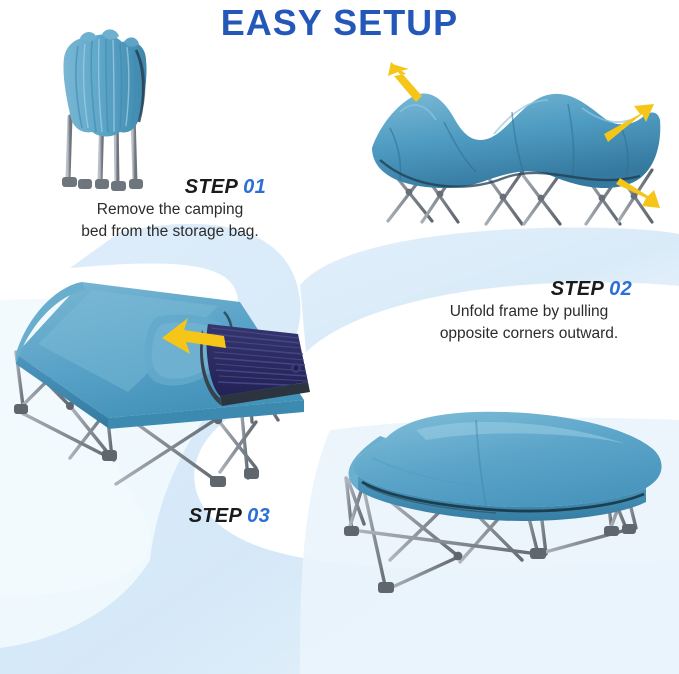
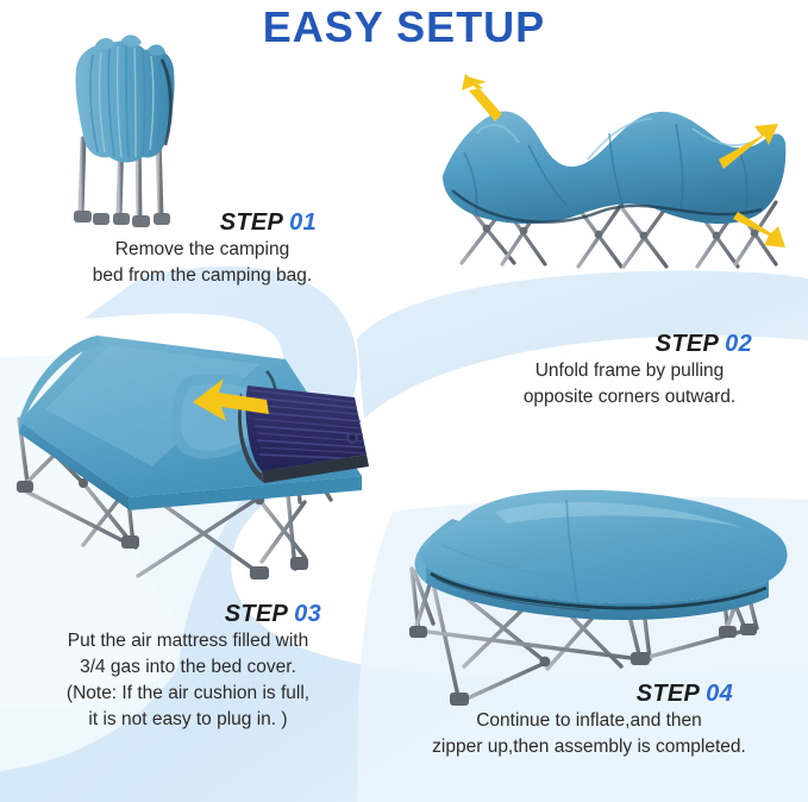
  EASY SETUP
  STEP 01
  Remove the camping
- bed from the storage bag.
+ bed from the camping bag.
  STEP 02
  Unfold frame by pulling
  opposite corners outward.
  STEP 03
+ Put the air mattress filled with
+ 3/4 gas into the bed cover.
+ (Note: If the air cushion is full,
+ it is not easy to plug in. )
+ STEP 04
+ Continue to inflate,and then
+ zipper up,then assembly is completed.
